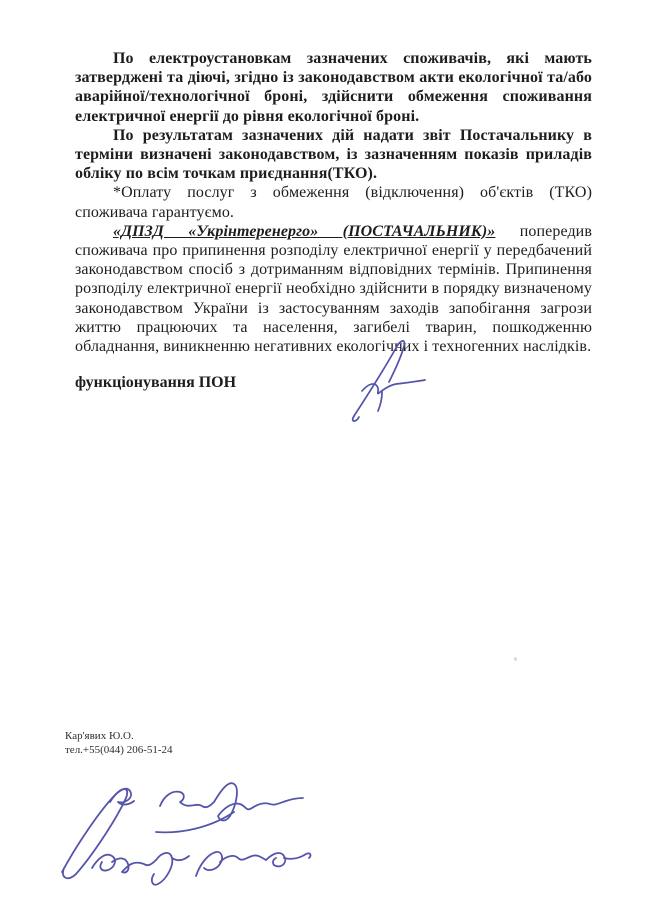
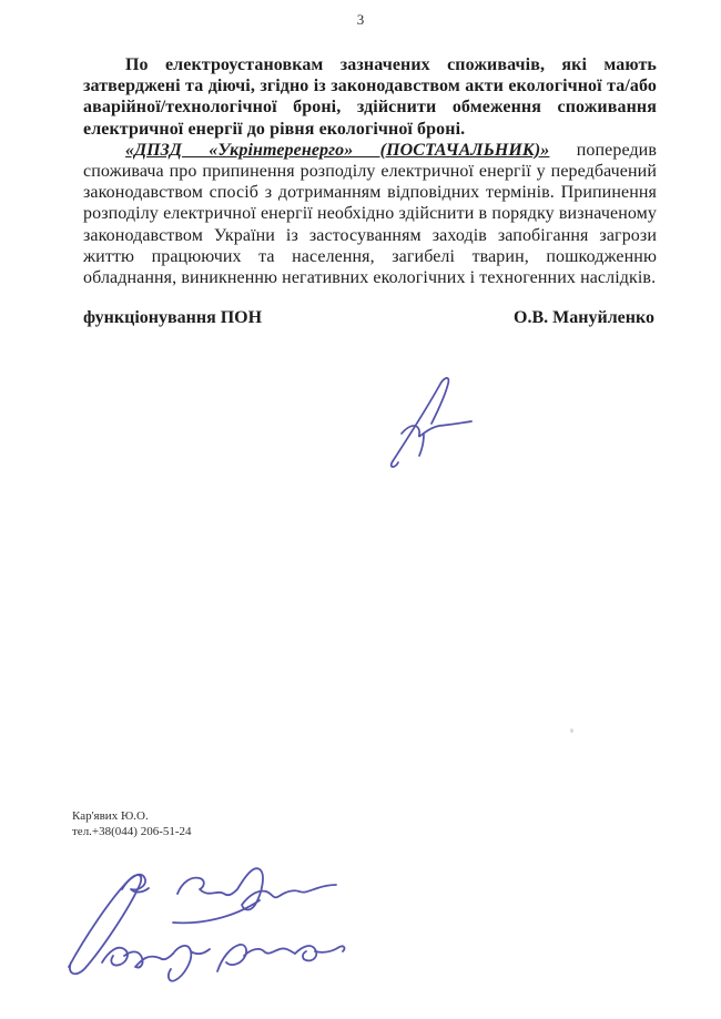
+ 3
  По електроустановкам зазначених споживачів, які мають затверджені та діючі, згідно із законодавством акти екологічної та/або аварійної/технологічної броні, здійснити обмеження споживання електричної енергії до рівня екологічної броні.
- По результатам зазначених дій надати звіт Постачальнику в терміни визначені законодавством, із зазначенням показів приладів обліку по всім точкам приєднання(ТКО).
- *Оплату послуг з обмеження (відключення) об'єктів (ТКО) споживача гарантуємо.
  «ДПЗД «Укрінтеренерго» (ПОСТАЧАЛЬНИК)» попередив споживача про припинення розподілу електричної енергії у передбачений законодавством спосіб з дотриманням відповідних термінів. Припинення розподілу електричної енергії необхідно здійснити в порядку визначеному законодавством України із застосуванням заходів запобігання загрози життю працюючих та населення, загибелі тварин, пошкодженню обладнання, виникненню негативних екологічних і техногенних наслідків.
  функціонування ПОН
+ О.В. Мануйленко
  Кар'явих Ю.О.
- тел.+55(044) 206-51-24
+ тел.+38(044) 206-51-24
